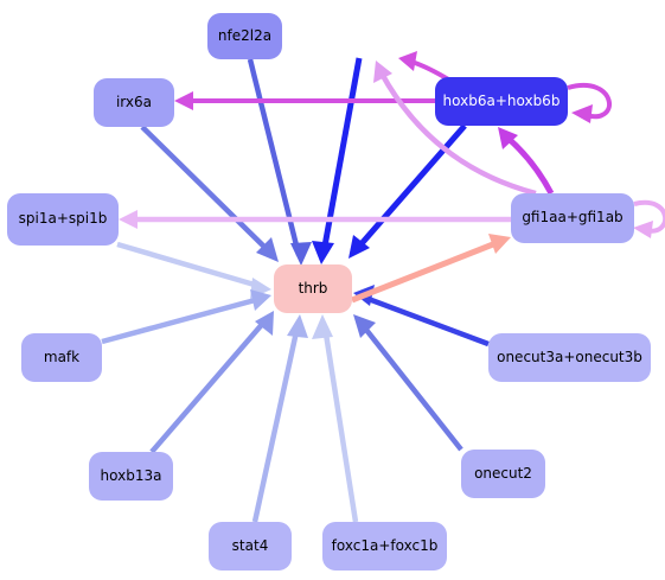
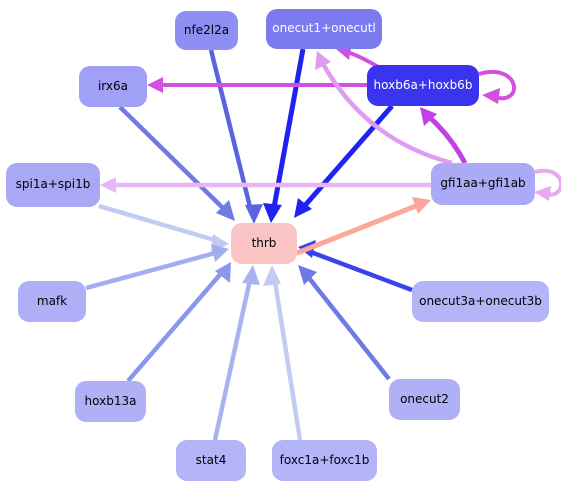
  nfe2l2a
+ onecut1+onecutl
  hoxb6a+hoxb6b
  irx6a
  spi1a+spi1b
  gfi1aa+gfi1ab
  thrb
  mafk
  onecut3a+onecut3b
  hoxb13a
  onecut2
  stat4
  foxc1a+foxc1b
